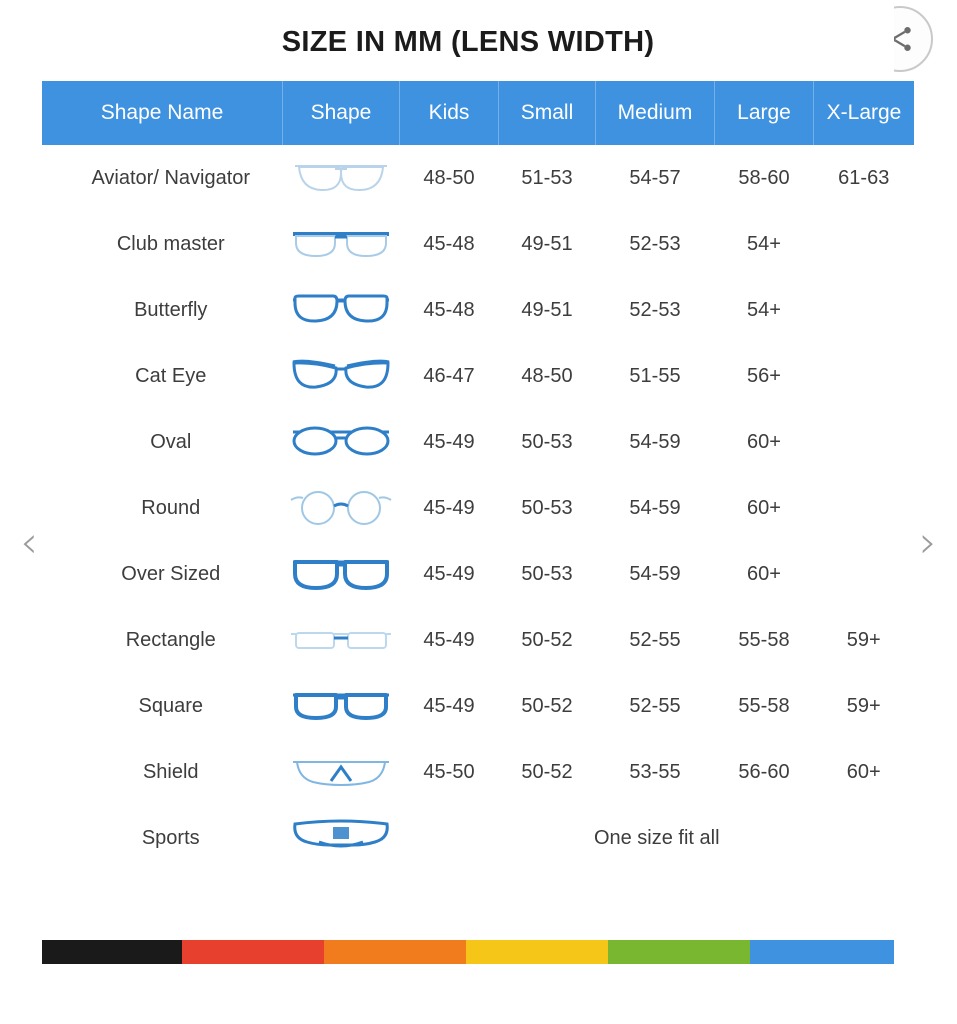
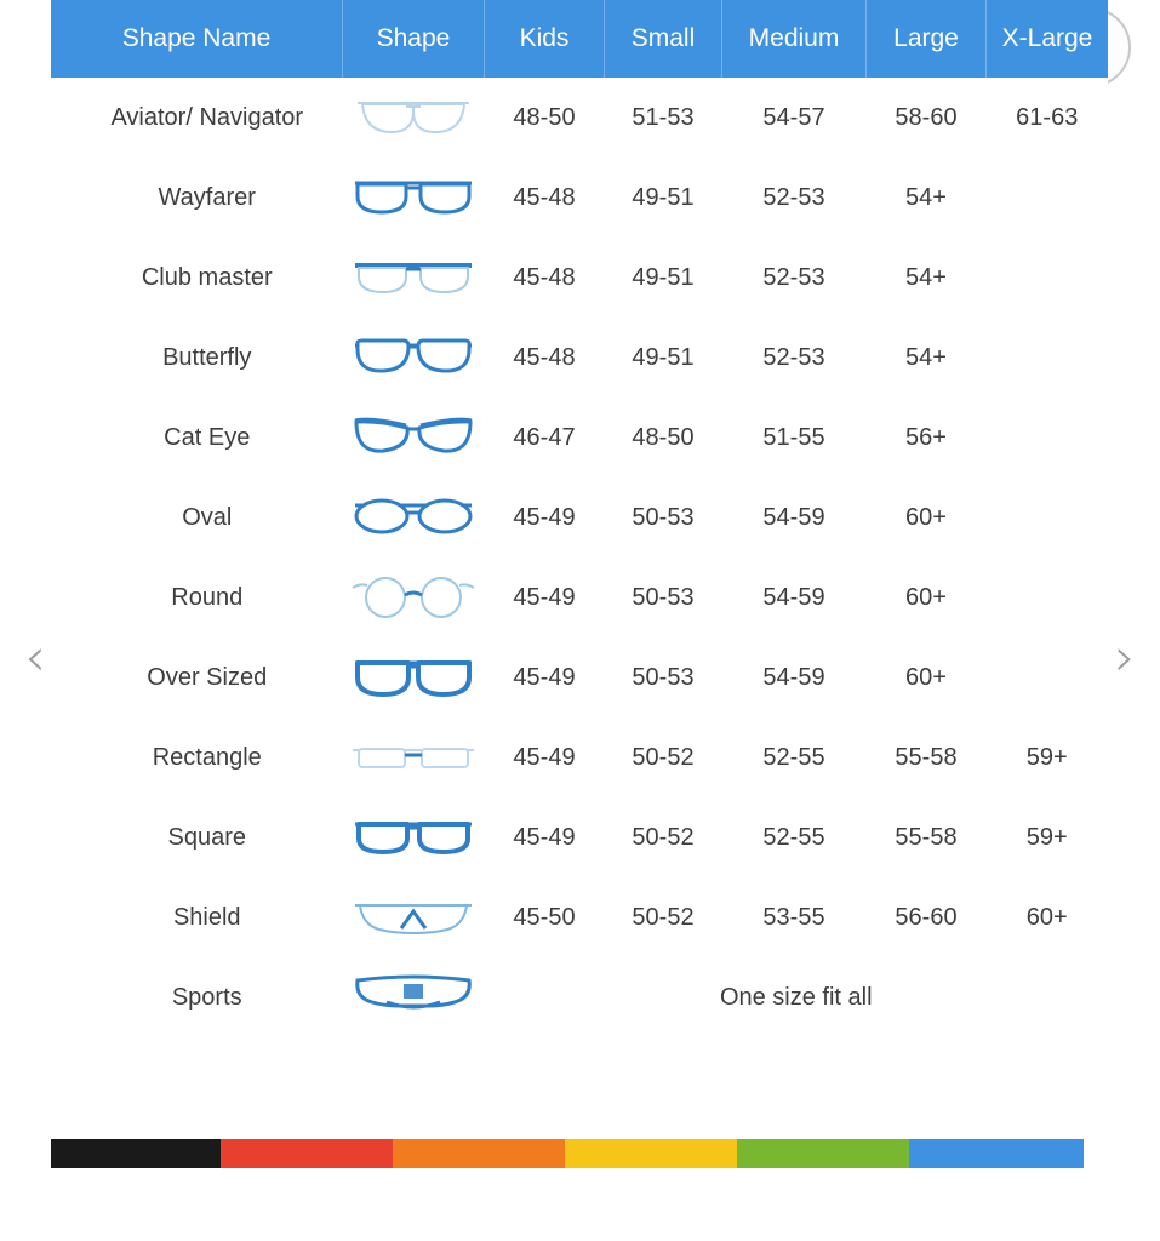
  ‹
  ›
- SIZE IN MM (LENS WIDTH)
  Shape Name	Shape	Kids	Small	Medium	Large	X-Large
  Aviator/ Navigator		48-50	51-53	54-57	58-60	61-63
+ Wayfarer		45-48	49-51	52-53	54+
  Club master		45-48	49-51	52-53	54+
  Butterfly		45-48	49-51	52-53	54+
  Cat Eye		46-47	48-50	51-55	56+
  Oval		45-49	50-53	54-59	60+
  Round		45-49	50-53	54-59	60+
  Over Sized		45-49	50-53	54-59	60+
  Rectangle		45-49	50-52	52-55	55-58	59+
  Square		45-49	50-52	52-55	55-58	59+
  Shield		45-50	50-52	53-55	56-60	60+
  Sports		One size fit all
